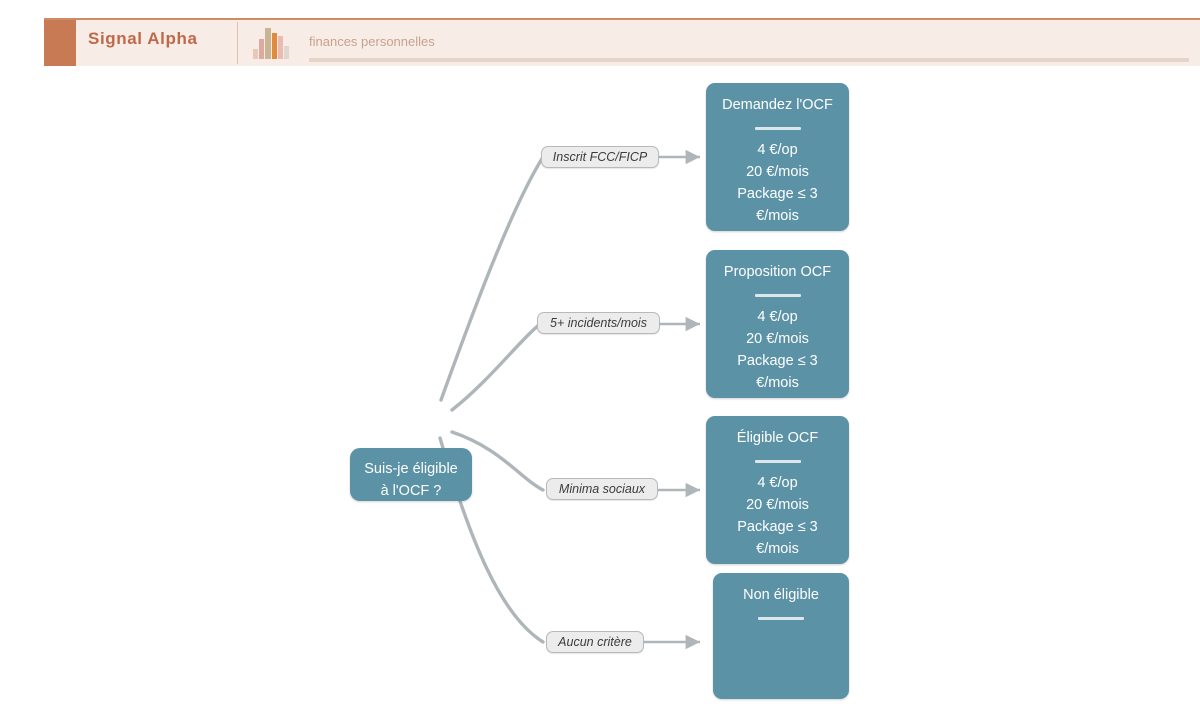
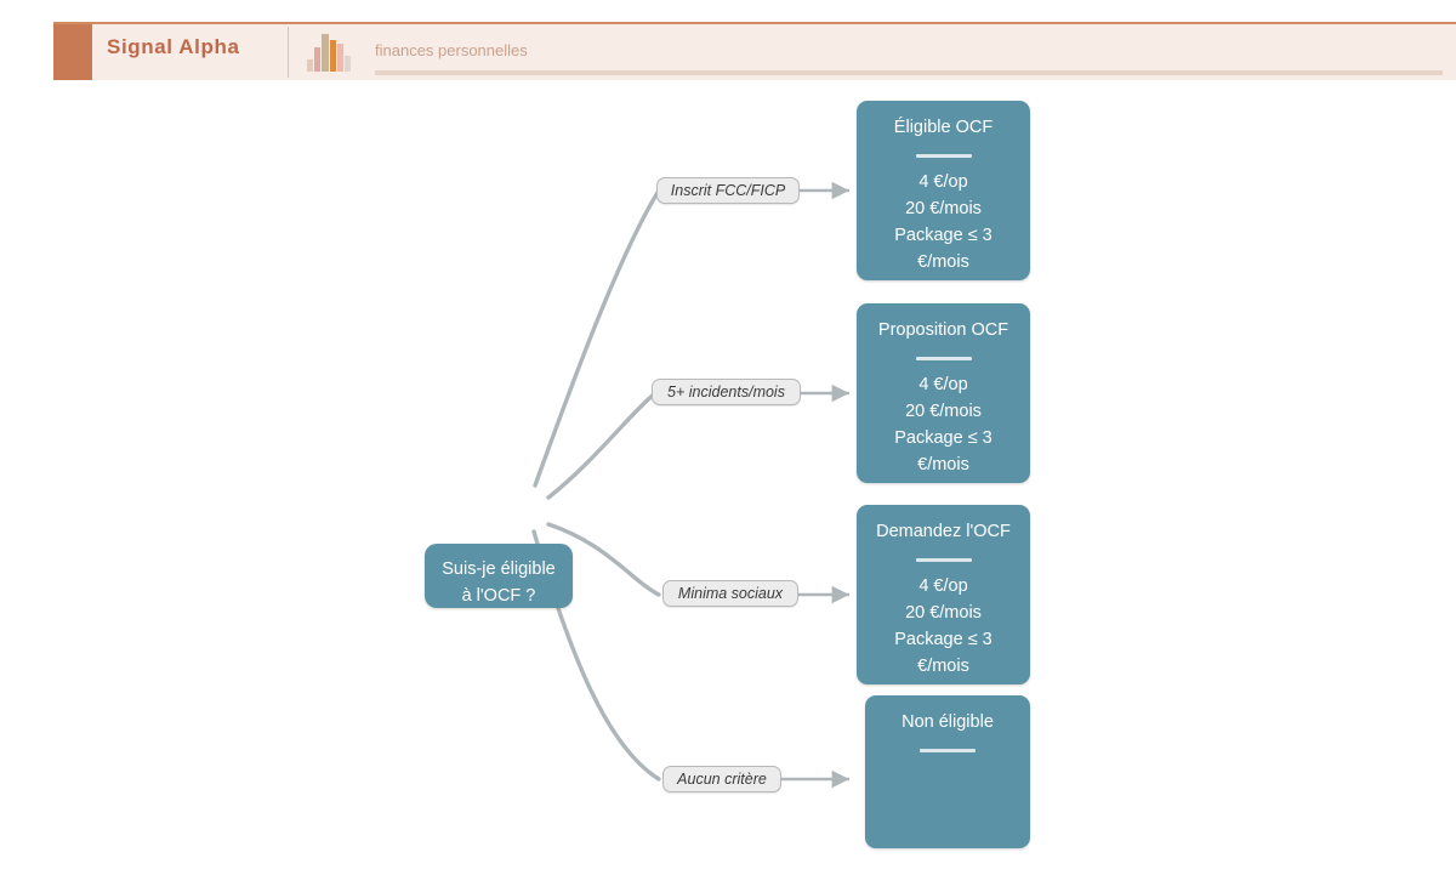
  Signal Alpha
  finances personnelles
  Suis-je éligible
  à l'OCF ?
  Inscrit FCC/FICP
  5+ incidents/mois
  Minima sociaux
  Aucun critère
- Demandez l'OCF
+ Éligible OCF
  4 €/op
  20 €/mois
  Package ≤ 3
  €/mois
  Proposition OCF
  4 €/op
  20 €/mois
  Package ≤ 3
  €/mois
- Éligible OCF
+ Demandez l'OCF
  4 €/op
  20 €/mois
  Package ≤ 3
  €/mois
  Non éligible
